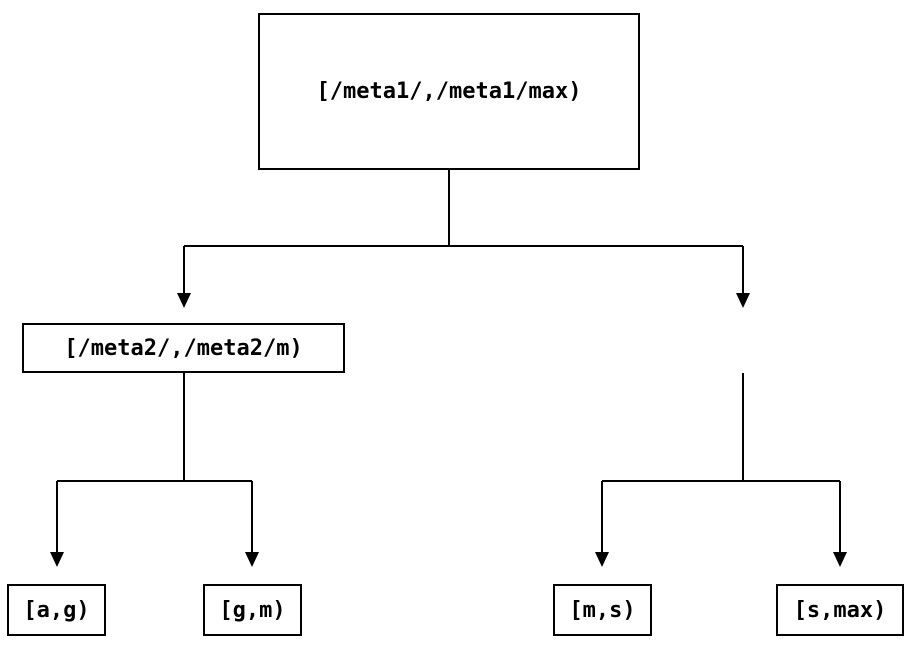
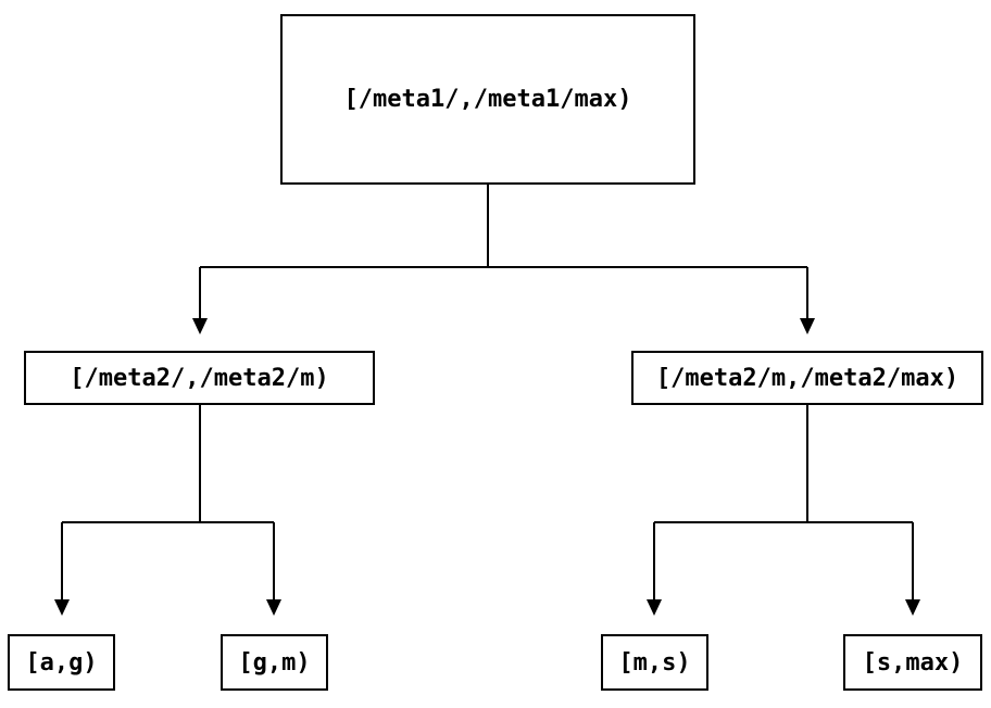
  [/meta1/,/meta1/max)
  [/meta2/,/meta2/m)
+ [/meta2/m,/meta2/max)
  [a,g)
  [g,m)
  [m,s)
  [s,max)
